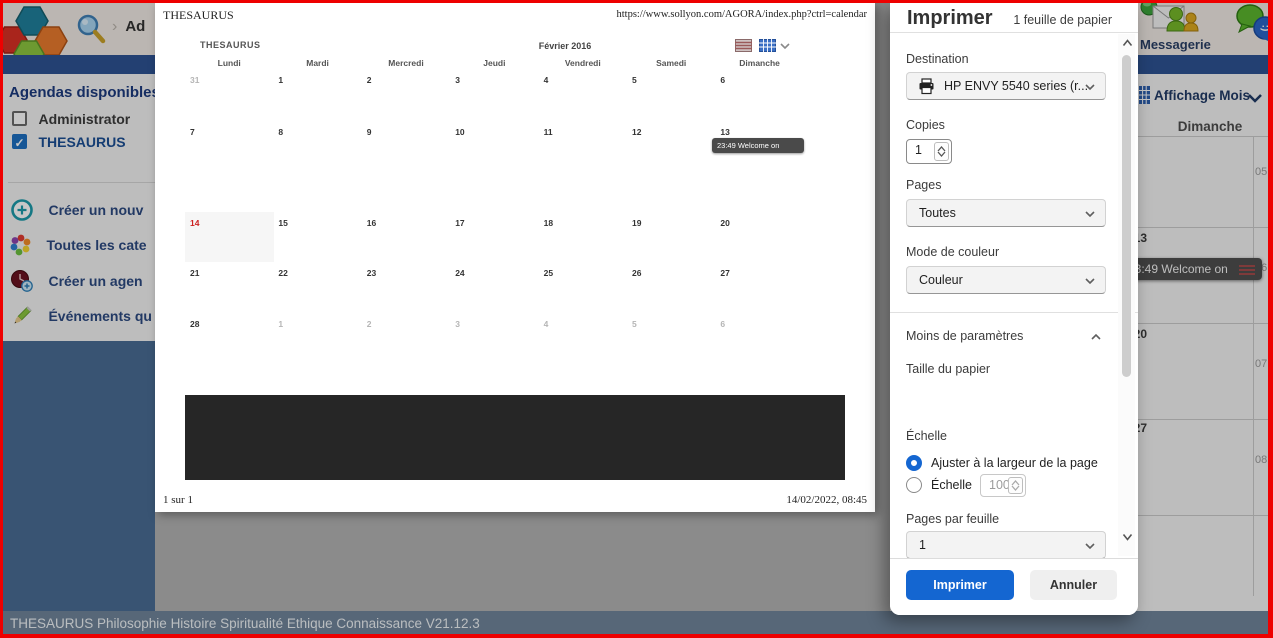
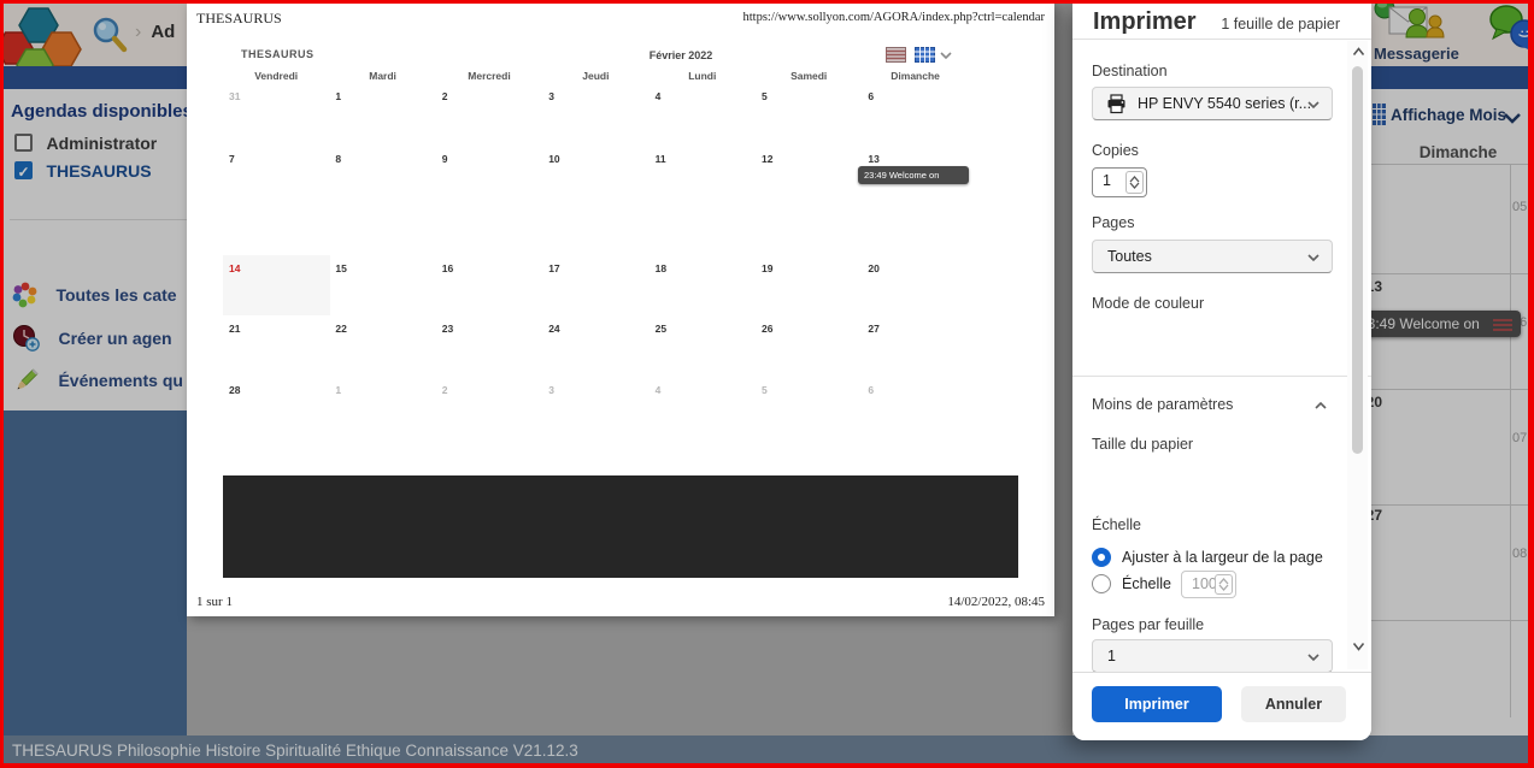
  › Ad
  Messagerie
  Agendas disponible
  Administrator
  ✓ THESAURUS
- Créer un nouv
  Toutes les cate
  Créer un agen
  Événements qu
  Affichage Mois
  Dimanche
  05
  07
  08
  3:49 Welcome on
  THESAURUS Philosophie Histoire Spiritualité Ethique Connaissance V21.12.3
  THESAURUS
  https://www.sollyon.com/AGORA/index.php?ctrl=calendar
  THESAURUS
- Février 2016
+ Février 2022
  1 sur 1
  14/02/2022, 08:45
- Lundi
+ Vendredi
  Mardi
  Mercredi
  Jeudi
- Vendredi
+ Lundi
  Samedi
  Dimanche
  31
  1
  2
  3
  4
  5
  6
  7
  8
  9
  10
  11
  12
  13
  14
  15
  16
  17
  18
  19
  20
  21
  22
  23
  24
  25
  26
  27
  28
  1
  2
  3
  4
  5
  6
  23:49 Welcome on
  Imprimer
  1 feuille de papier
  Destination
  HP ENVY 5540 series (r..
  Copies
  1
  Pages
  Toutes
  Mode de couleur
- Couleur
  Moins de paramètres
  Taille du papier
  Échelle
  Ajuster à la largeur de la page
  Échelle
  100
  Pages par feuille
  1
  Imprimer
  Annuler
